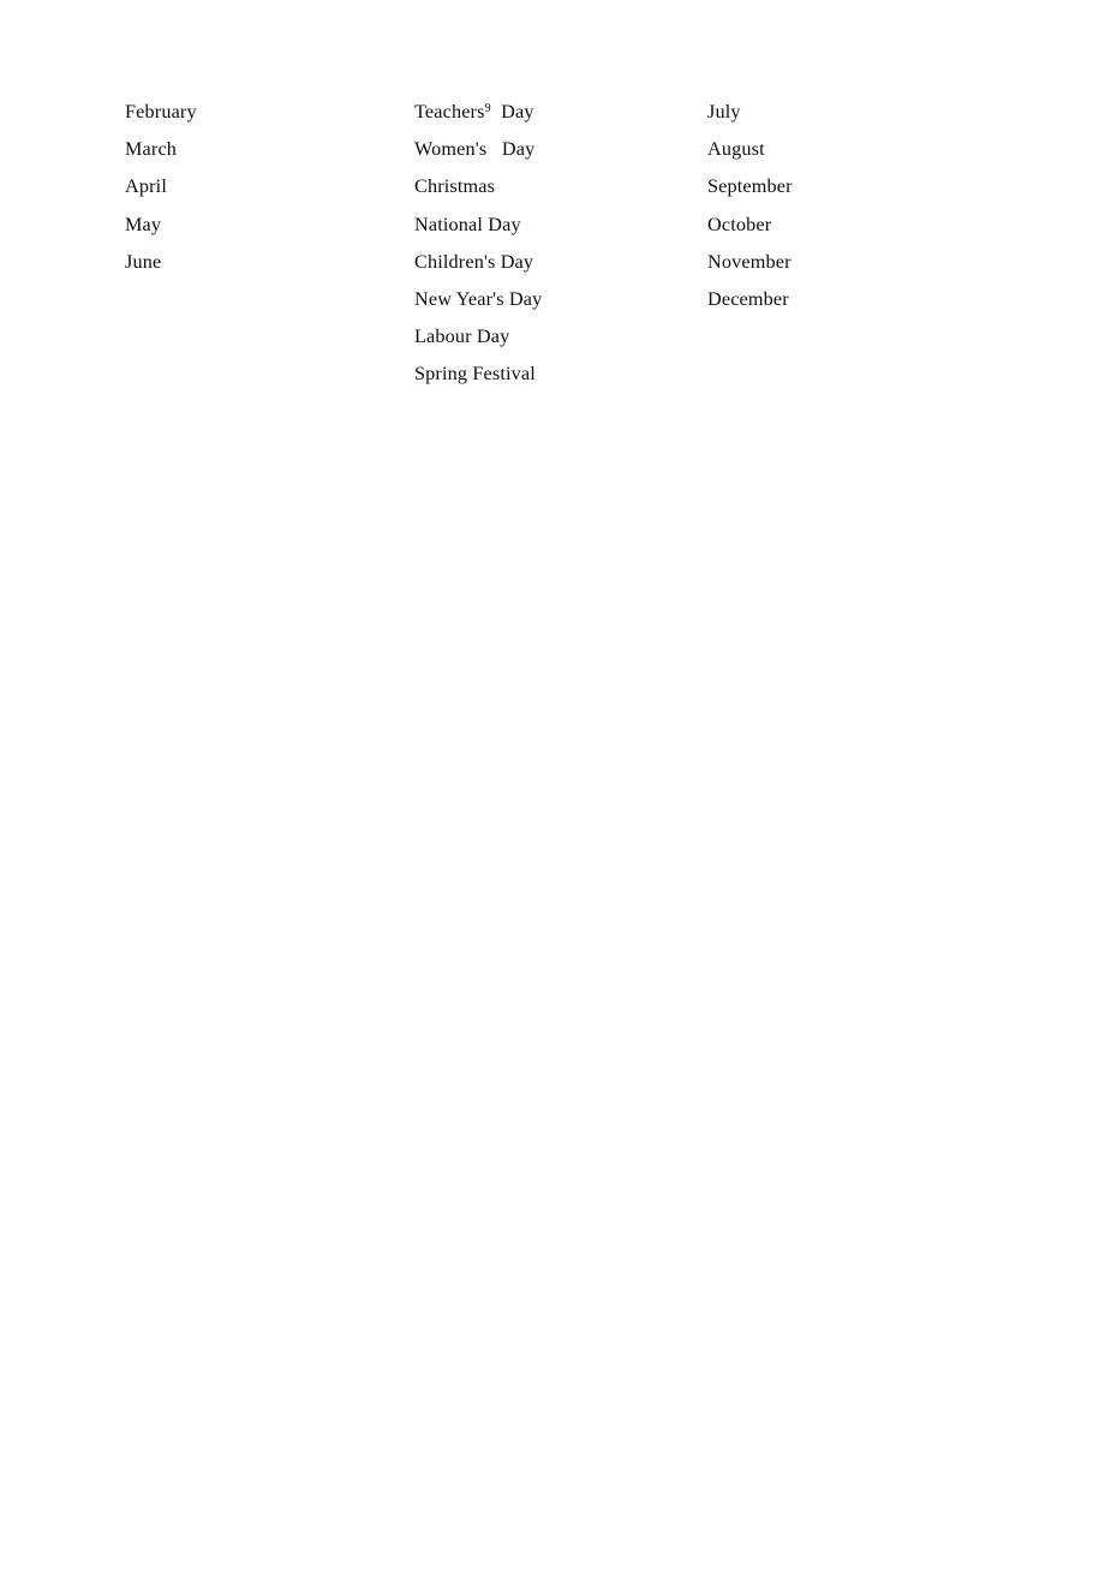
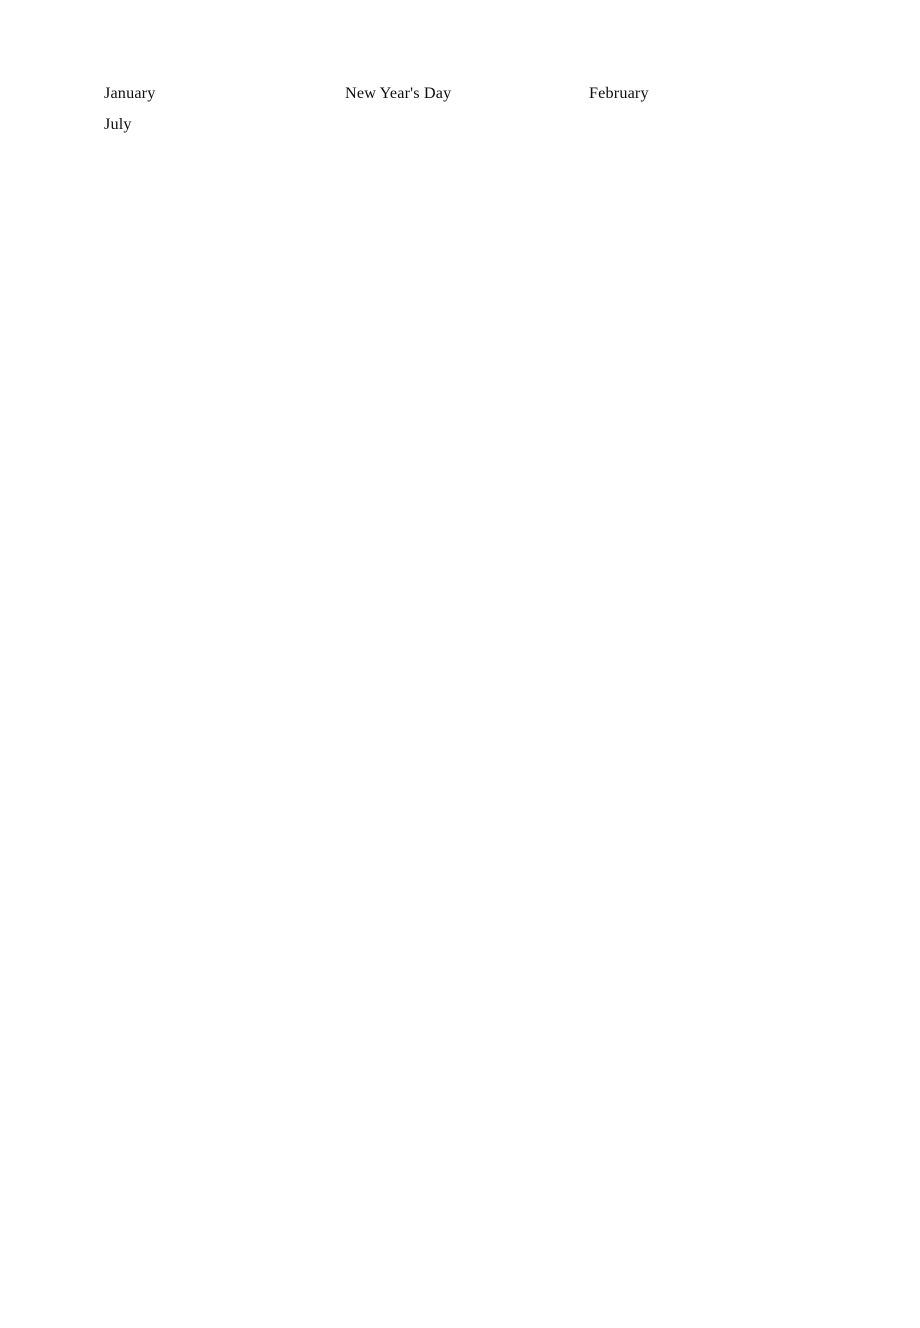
+ January
- February
+ July
- March
- April
- May
- June
- Teachers9 Day
- Women's Day
- Christmas
- National Day
- Children's Day
  New Year's Day
- Labour Day
- Spring Festival
- July
+ February
- August
- September
- October
- November
- December
